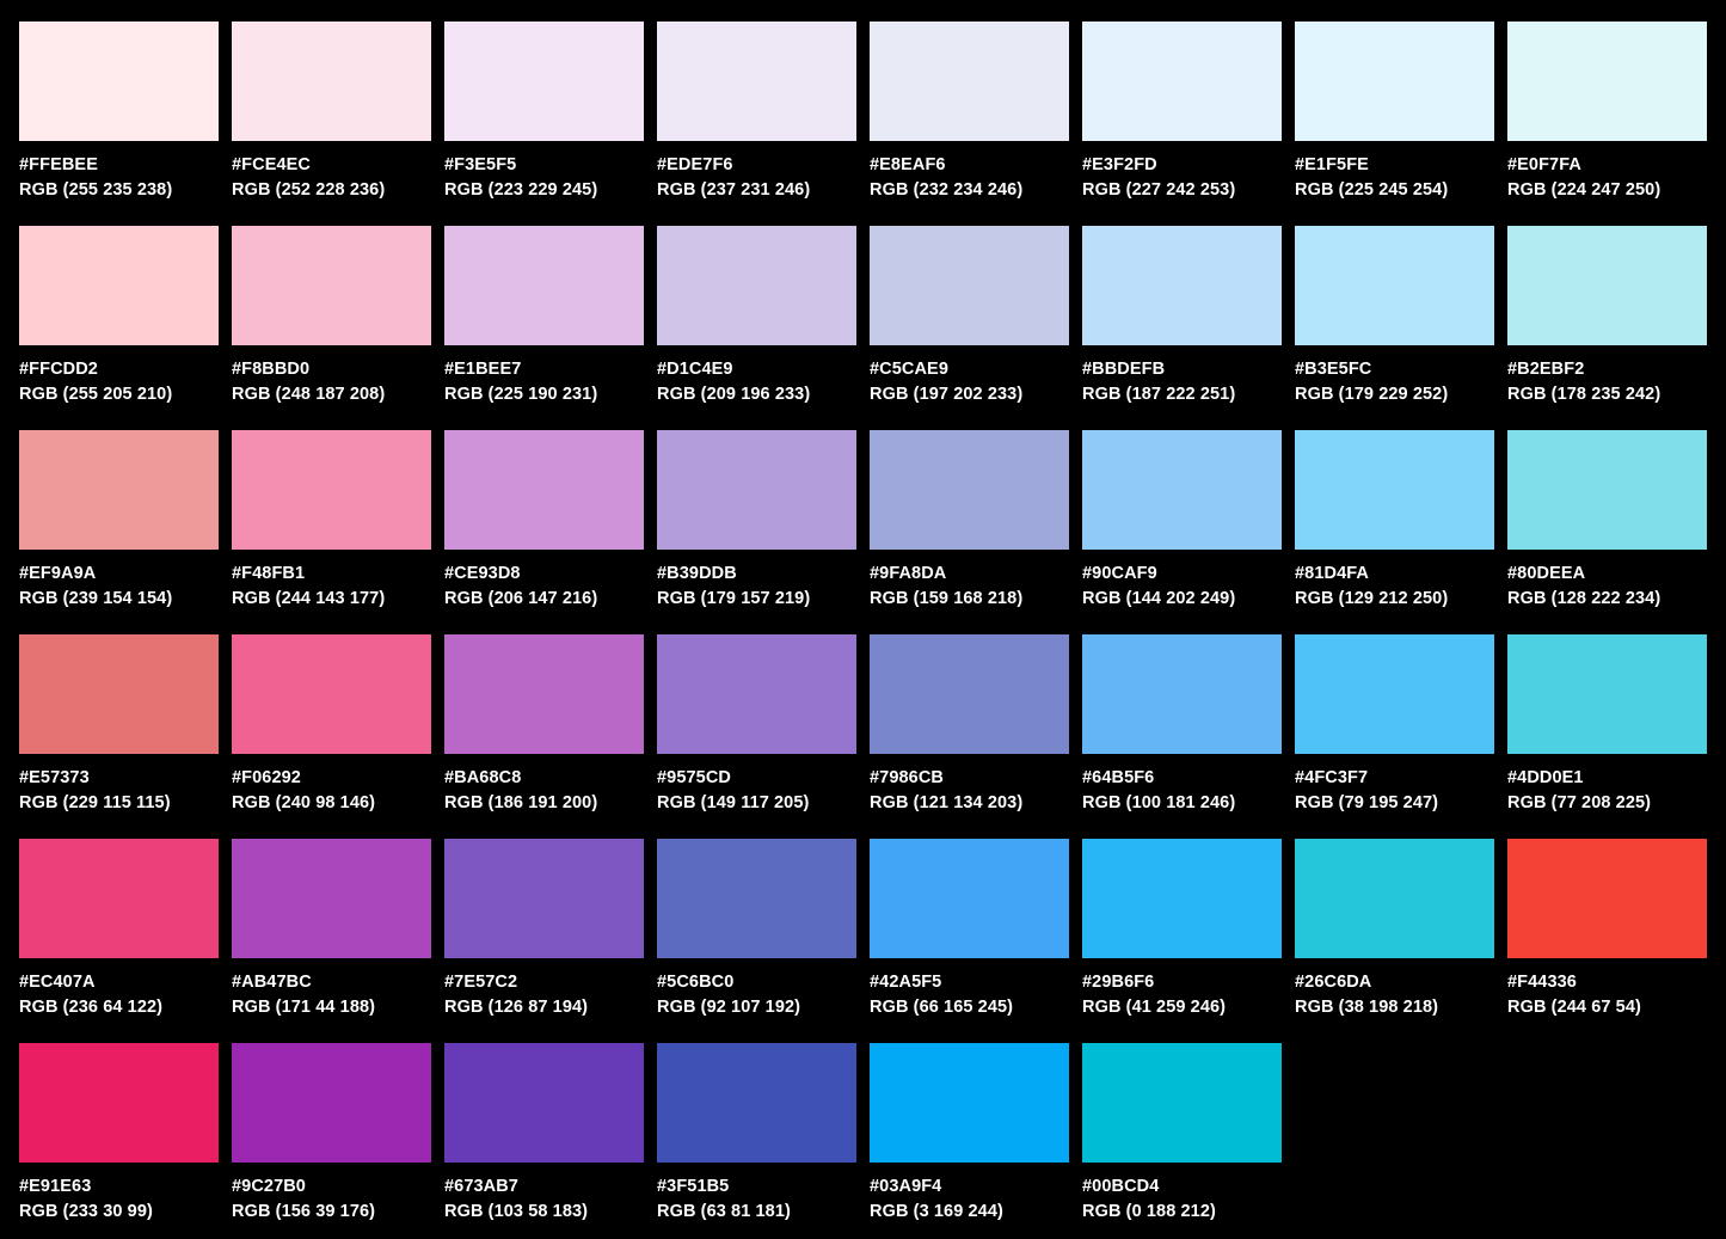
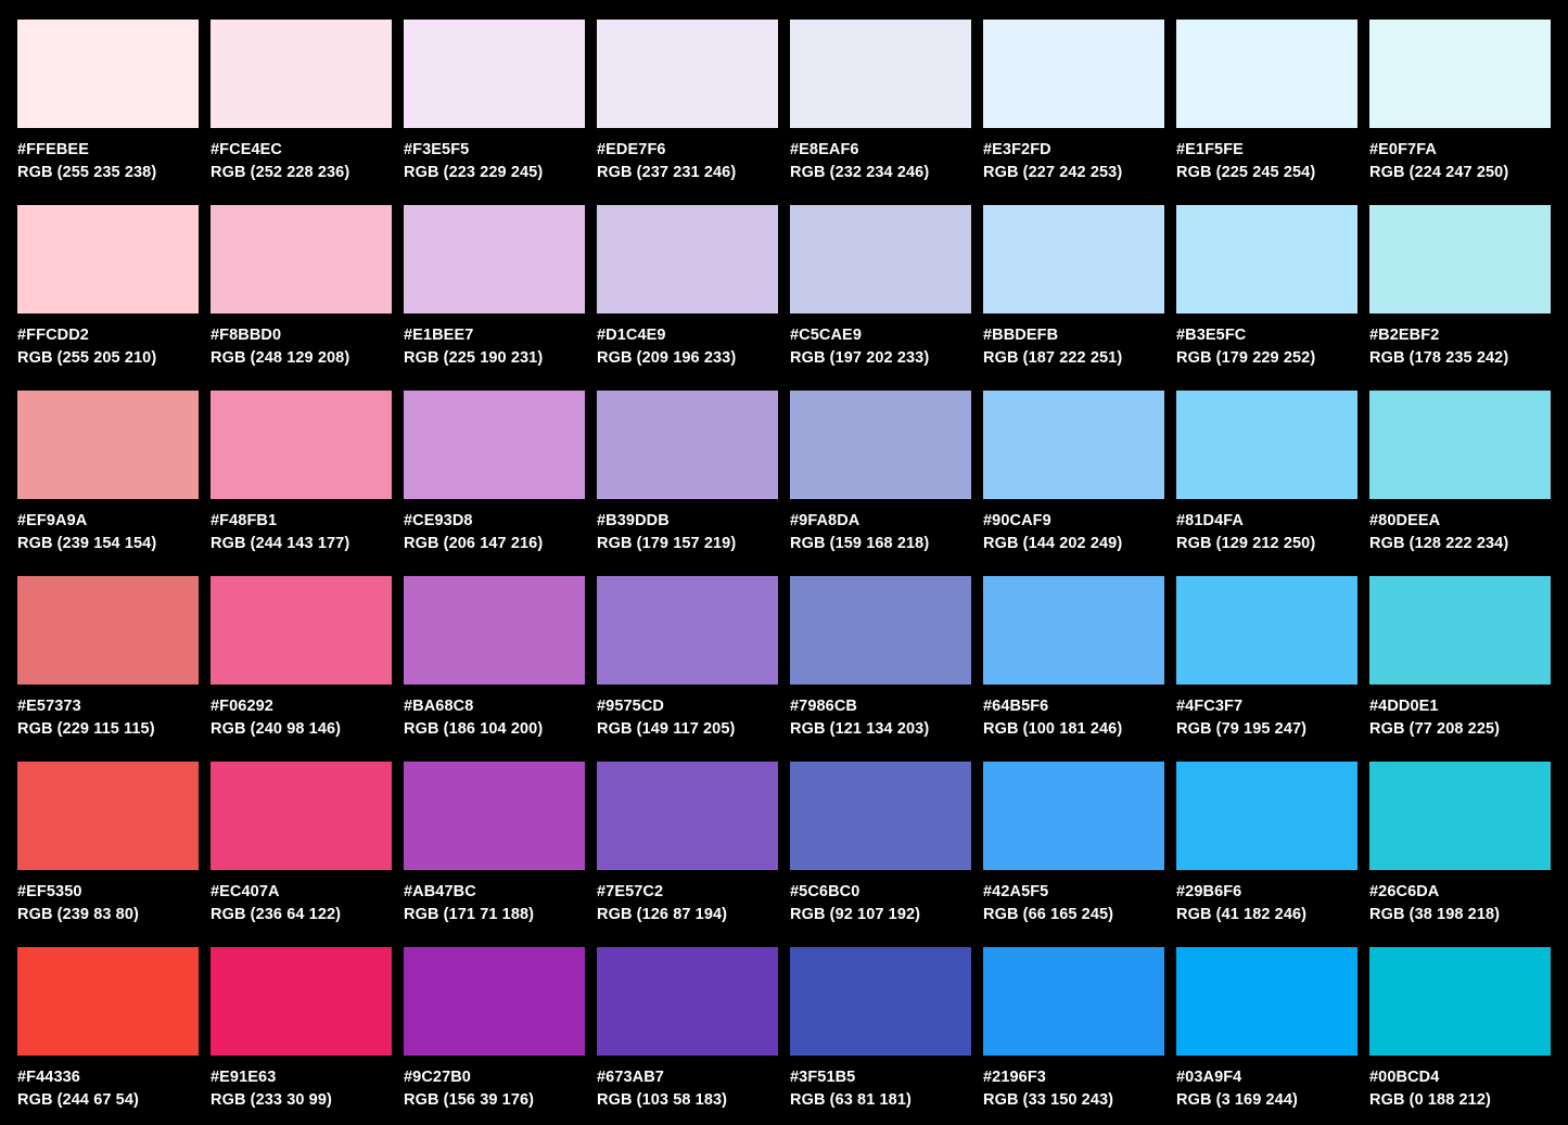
  #FFEBEE
  RGB (255 235 238)
  #FCE4EC
  RGB (252 228 236)
  #F3E5F5
  RGB (223 229 245)
  #EDE7F6
  RGB (237 231 246)
  #E8EAF6
  RGB (232 234 246)
  #E3F2FD
  RGB (227 242 253)
  #E1F5FE
  RGB (225 245 254)
  #E0F7FA
  RGB (224 247 250)
  #FFCDD2
  RGB (255 205 210)
  #F8BBD0
- RGB (248 187 208)
+ RGB (248 129 208)
  #E1BEE7
  RGB (225 190 231)
  #D1C4E9
  RGB (209 196 233)
  #C5CAE9
  RGB (197 202 233)
  #BBDEFB
  RGB (187 222 251)
  #B3E5FC
  RGB (179 229 252)
  #B2EBF2
  RGB (178 235 242)
  #EF9A9A
  RGB (239 154 154)
  #F48FB1
  RGB (244 143 177)
  #CE93D8
  RGB (206 147 216)
  #B39DDB
  RGB (179 157 219)
  #9FA8DA
  RGB (159 168 218)
  #90CAF9
  RGB (144 202 249)
  #81D4FA
  RGB (129 212 250)
  #80DEEA
  RGB (128 222 234)
  #E57373
  RGB (229 115 115)
  #F06292
  RGB (240 98 146)
  #BA68C8
- RGB (186 191 200)
+ RGB (186 104 200)
  #9575CD
  RGB (149 117 205)
  #7986CB
  RGB (121 134 203)
  #64B5F6
  RGB (100 181 246)
  #4FC3F7
  RGB (79 195 247)
  #4DD0E1
  RGB (77 208 225)
+ #EF5350
+ RGB (239 83 80)
  #EC407A
  RGB (236 64 122)
  #AB47BC
- RGB (171 44 188)
+ RGB (171 71 188)
  #7E57C2
  RGB (126 87 194)
  #5C6BC0
  RGB (92 107 192)
  #42A5F5
  RGB (66 165 245)
  #29B6F6
- RGB (41 259 246)
+ RGB (41 182 246)
  #26C6DA
  RGB (38 198 218)
  #F44336
  RGB (244 67 54)
  #E91E63
  RGB (233 30 99)
  #9C27B0
  RGB (156 39 176)
  #673AB7
  RGB (103 58 183)
  #3F51B5
  RGB (63 81 181)
+ #2196F3
+ RGB (33 150 243)
  #03A9F4
  RGB (3 169 244)
  #00BCD4
  RGB (0 188 212)
